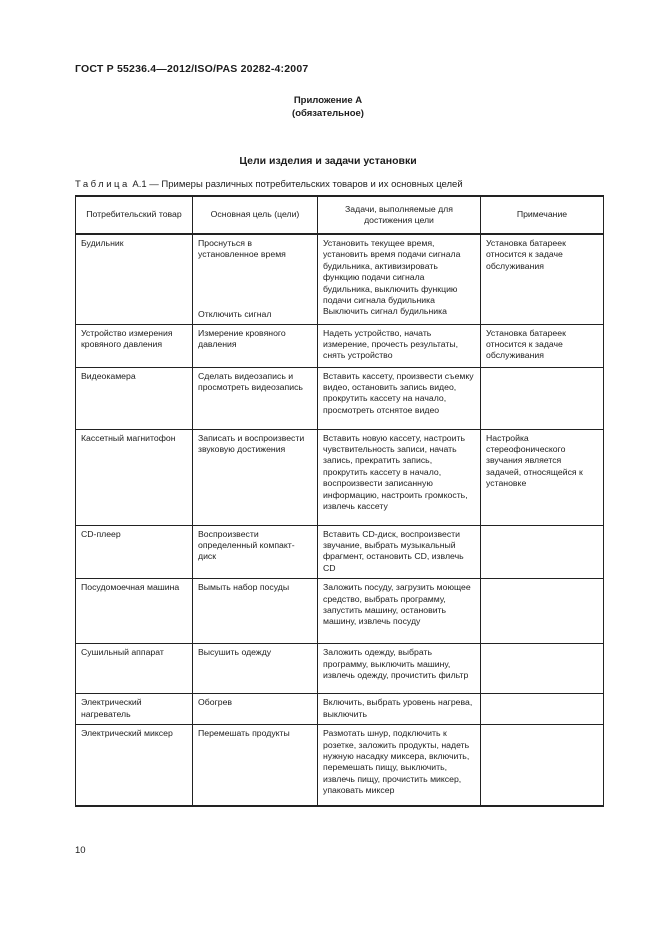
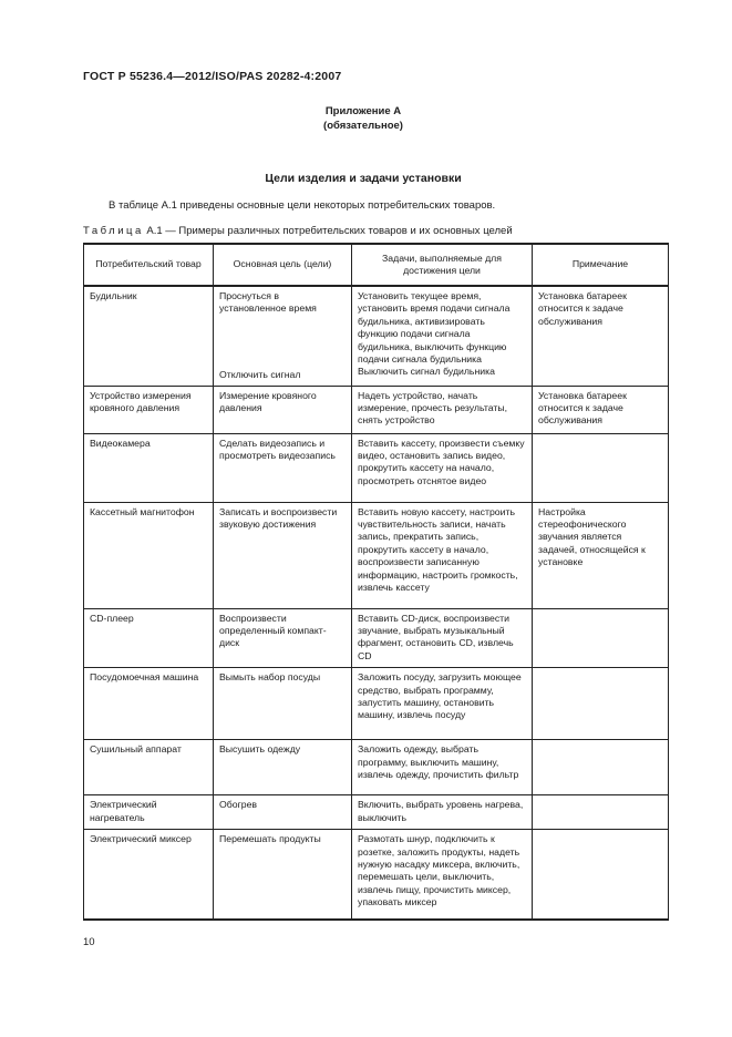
  ГОСТ Р 55236.4—2012/ISO/PAS 20282-4:2007
  Приложение А
  (обязательное)
  Цели изделия и задачи установки
+ В таблице А.1 приведены основные цели некоторых потребительских товаров.
  Таблица А.1 — Примеры различных потребительских товаров и их основных целей
  Потребительский товар	Основная цель (цели)	Задачи, выполняемые для достижения цели	Примечание
  Будильник	Проснуться в установленное время Отключить сигнал	Установить текущее время, установить время подачи сигнала будильника, активизировать функцию подачи сигнала будильника, выключить функцию подачи сигнала будильника Выключить сигнал будильника	Установка батареек относится к задаче обслуживания
  Устройство измерения кровяного давления	Измерение кровяного давления	Надеть устройство, начать измерение, прочесть результаты, снять устройство	Установка батареек относится к задаче обслуживания
  Видеокамера	Сделать видеозапись и просмотреть видеозапись	Вставить кассету, произвести съемку видео, остановить запись видео, прокрутить кассету на начало, просмотреть отснятое видео
  Кассетный магнитофон	Записать и воспроизвести звуковую достижения	Вставить новую кассету, настроить чувствительность записи, начать запись, прекратить запись, прокрутить кассету в начало, воспроизвести записанную информацию, настроить громкость, извлечь кассету	Настройка стереофонического звучания является задачей, относящейся к установке
  CD-плеер	Воспроизвести определенный компакт-диск	Вставить CD-диск, воспроизвести звучание, выбрать музыкальный фрагмент, остановить CD, извлечь CD
  Посудомоечная машина	Вымыть набор посуды	Заложить посуду, загрузить моющее средство, выбрать программу, запустить машину, остановить машину, извлечь посуду
  Сушильный аппарат	Высушить одежду	Заложить одежду, выбрать программу, выключить машину, извлечь одежду, прочистить фильтр
  Электрический нагреватель	Обогрев	Включить, выбрать уровень нагрева, выключить
- Электрический миксер	Перемешать продукты	Размотать шнур, подключить к розетке, заложить продукты, надеть нужную насадку миксера, включить, перемешать пищу, выключить, извлечь пищу, прочистить миксер, упаковать миксер
+ Электрический миксер	Перемешать продукты	Размотать шнур, подключить к розетке, заложить продукты, надеть нужную насадку миксера, включить, перемешать цели, выключить, извлечь пищу, прочистить миксер, упаковать миксер
  10
